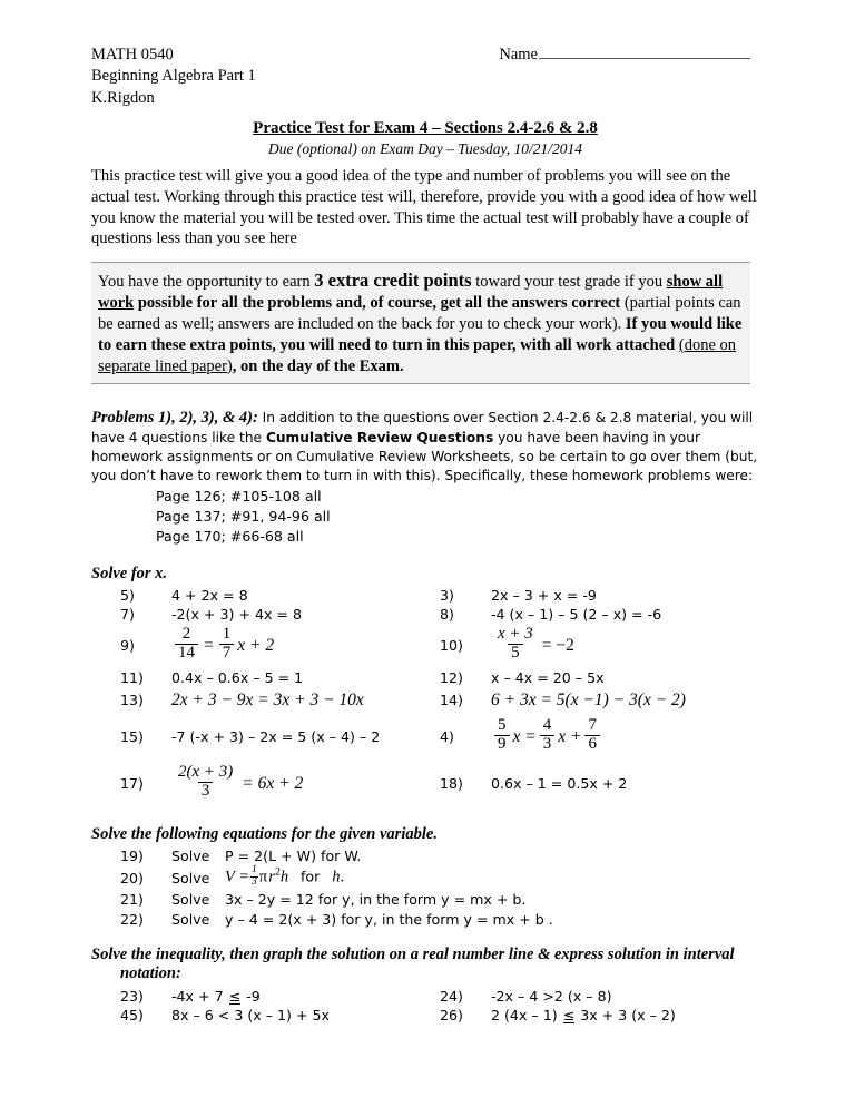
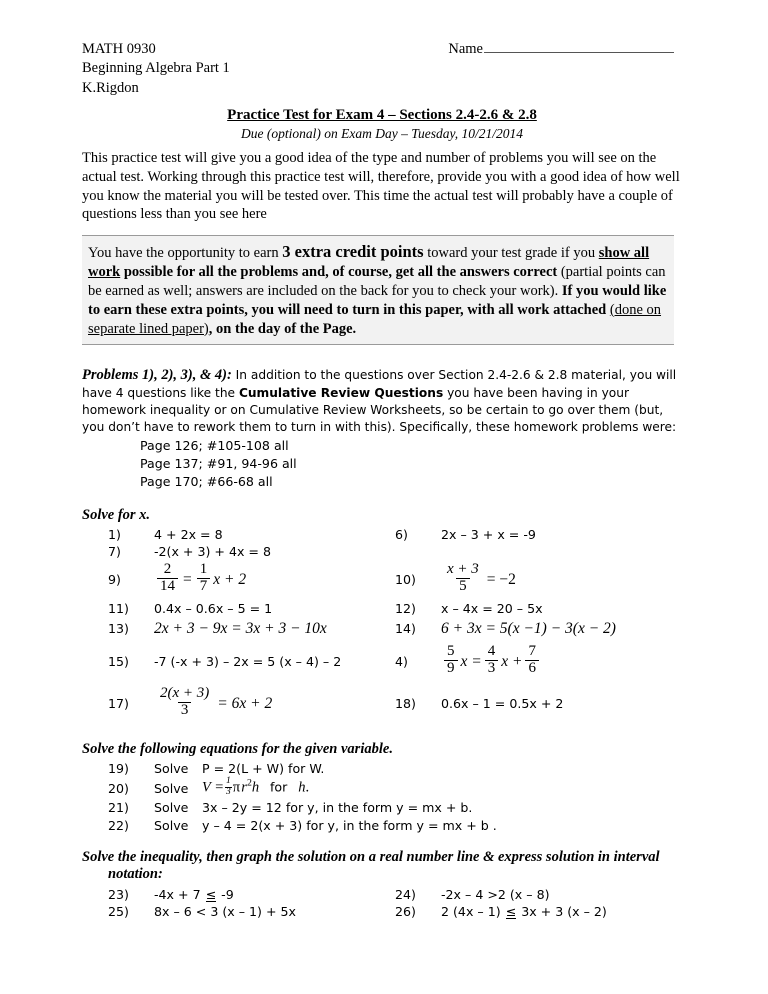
- MATH 0540
+ MATH 0930
  Beginning Algebra Part 1
  K.Rigdon
  Name
  Practice Test for Exam 4 – Sections 2.4-2.6 & 2.8
  Due (optional) on Exam Day – Tuesday, 10/21/2014
  This practice test will give you a good idea of the type and number of problems you will see on the actual test. Working through this practice test will, therefore, provide you with a good idea of how well you know the material you will be tested over. This time the actual test will probably have a couple of questions less than you see here
- You have the opportunity to earn 3 extra credit points toward your test grade if you show all work possible for all the problems and, of course, get all the answers correct (partial points can be earned as well; answers are included on the back for you to check your work). If you would like to earn these extra points, you will need to turn in this paper, with all work attached (done on separate lined paper), on the day of the Exam.
+ You have the opportunity to earn 3 extra credit points toward your test grade if you show all work possible for all the problems and, of course, get all the answers correct (partial points can be earned as well; answers are included on the back for you to check your work). If you would like to earn these extra points, you will need to turn in this paper, with all work attached (done on separate lined paper), on the day of the Page.
- Problems 1), 2), 3), & 4): In addition to the questions over Section 2.4-2.6 & 2.8 material, you will have 4 questions like the Cumulative Review Questions you have been having in your homework assignments or on Cumulative Review Worksheets, so be certain to go over them (but, you don’t have to rework them to turn in with this). Specifically, these homework problems were:
+ Problems 1), 2), 3), & 4): In addition to the questions over Section 2.4-2.6 & 2.8 material, you will have 4 questions like the Cumulative Review Questions you have been having in your homework inequality or on Cumulative Review Worksheets, so be certain to go over them (but, you don’t have to rework them to turn in with this). Specifically, these homework problems were:
  Page 126; #105-108 all
  Page 137; #91, 94-96 all
  Page 170; #66-68 all
  Solve for x.
- 5)
+ 1)
  4 + 2x = 8
- 3)
+ 6)
  2x – 3 + x = -9
  7)
  -2(x + 3) + 4x = 8
- 8)
- -4 (x – 1) – 5 (2 – x) = -6
  9)
  2
  14
  =
  1
  7
  x + 2
  10)
  x + 3
  5
  = −2
  11)
  0.4x – 0.6x – 5 = 1
  12)
  x – 4x = 20 – 5x
  13)
  2x + 3 − 9x = 3x + 3 − 10x
  14)
  6 + 3x = 5(x −1) − 3(x − 2)
  15)
  -7 (-x + 3) – 2x = 5 (x – 4) – 2
  4)
  5
  9
  x =
  4
  3
  x +
  7
  6
  17)
  2(x + 3)
  3
  = 6x + 2
  18)
  0.6x – 1 = 0.5x + 2
  Solve the following equations for the given variable.
  19)
  Solve
  P = 2(L + W) for W.
  20)
  Solve
  V =
  1
  3
  π r2h for h.
  21)
  Solve
  3x – 2y = 12 for y, in the form y = mx + b.
  22)
  Solve
  y – 4 = 2(x + 3) for y, in the form y = mx + b .
  Solve the inequality, then graph the solution on a real number line & express solution in interval
  notation:
  23)
  -4x + 7 ≤ -9
  24)
  -2x – 4 >2 (x – 8)
- 45)
+ 25)
  8x – 6 < 3 (x – 1) + 5x
  26)
  2 (4x – 1) ≤ 3x + 3 (x – 2)
